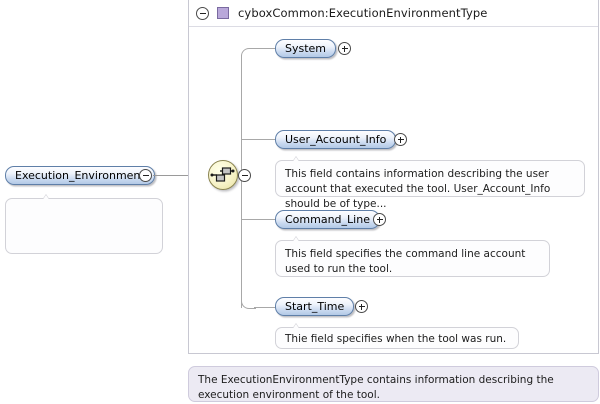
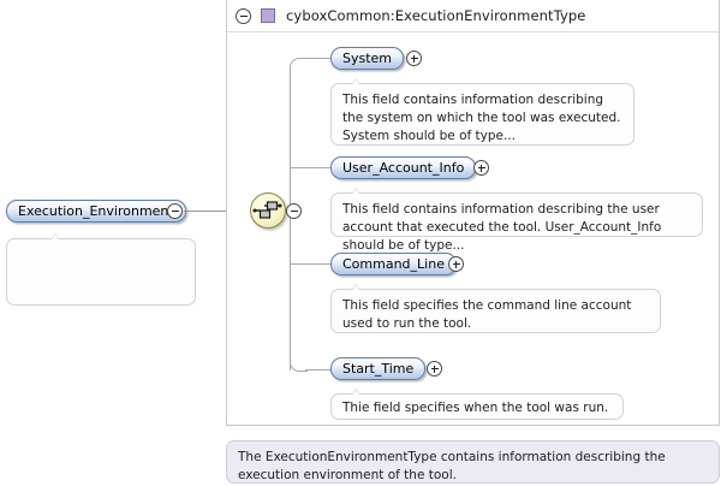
  Execution_Environmen
  cyboxCommon:ExecutionEnvironmentType
  System
+ This field contains information describing the system on which the tool was executed. System should be of type...
  User_Account_Info
  This field contains information describing the user account that executed the tool. User_Account_Info should be of type...
  Command_Line
  This field specifies the command line account used to run the tool.
  Start_Time
  Thie field specifies when the tool was run.
  The ExecutionEnvironmentType contains information describing the execution environment of the tool.
